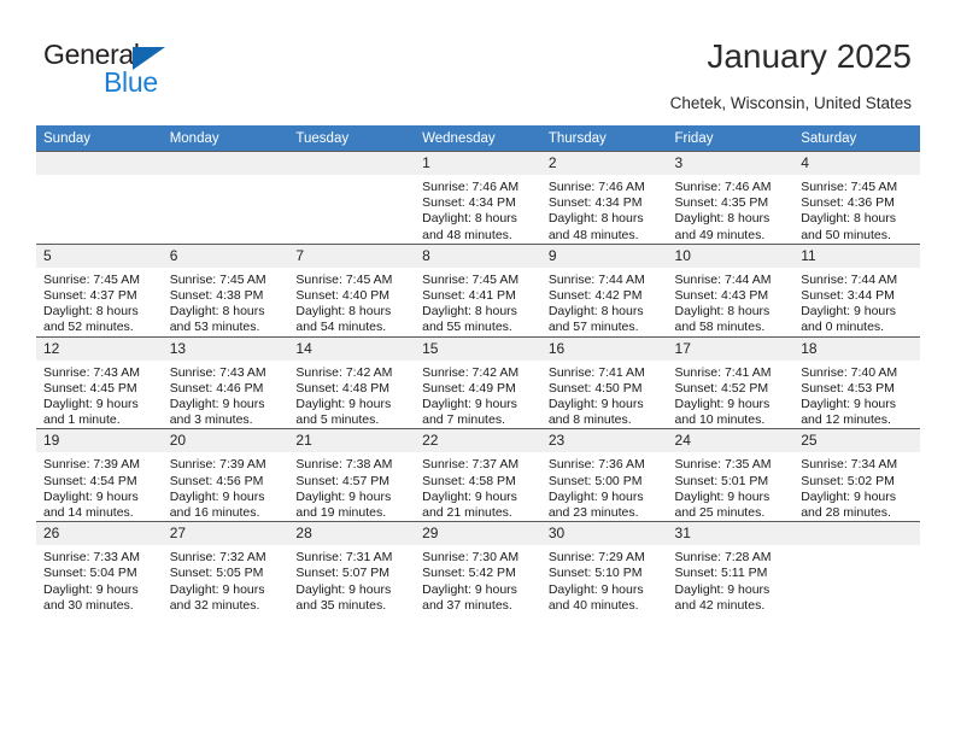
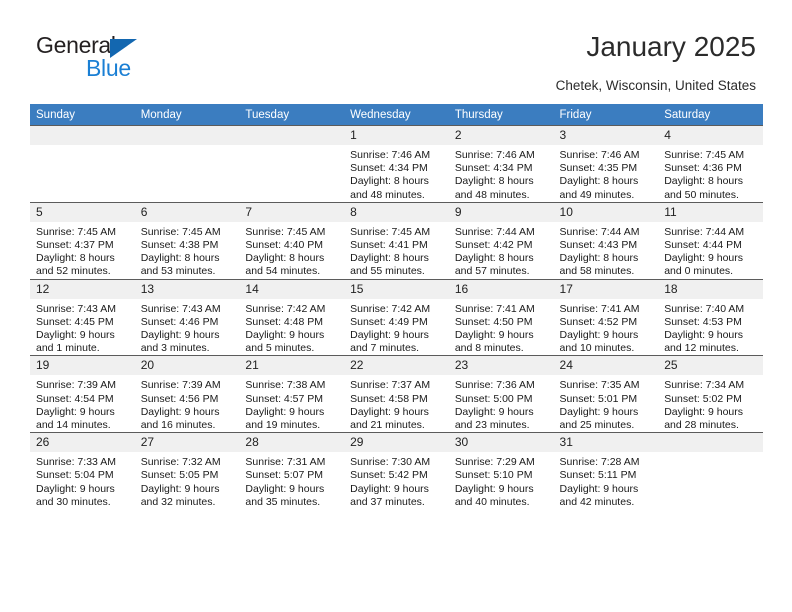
  General
  Blue
  January 2025
  Chetek, Wisconsin, United States
  Sunday	Monday	Tuesday	Wednesday	Thursday	Friday	Saturday
  			1Sunrise: 7:46 AMSunset: 4:34 PMDaylight: 8 hoursand 48 minutes.	2Sunrise: 7:46 AMSunset: 4:34 PMDaylight: 8 hoursand 48 minutes.	3Sunrise: 7:46 AMSunset: 4:35 PMDaylight: 8 hoursand 49 minutes.	4Sunrise: 7:45 AMSunset: 4:36 PMDaylight: 8 hoursand 50 minutes.
- 5Sunrise: 7:45 AMSunset: 4:37 PMDaylight: 8 hoursand 52 minutes.	6Sunrise: 7:45 AMSunset: 4:38 PMDaylight: 8 hoursand 53 minutes.	7Sunrise: 7:45 AMSunset: 4:40 PMDaylight: 8 hoursand 54 minutes.	8Sunrise: 7:45 AMSunset: 4:41 PMDaylight: 8 hoursand 55 minutes.	9Sunrise: 7:44 AMSunset: 4:42 PMDaylight: 8 hoursand 57 minutes.	10Sunrise: 7:44 AMSunset: 4:43 PMDaylight: 8 hoursand 58 minutes.	11Sunrise: 7:44 AMSunset: 3:44 PMDaylight: 9 hoursand 0 minutes.
+ 5Sunrise: 7:45 AMSunset: 4:37 PMDaylight: 8 hoursand 52 minutes.	6Sunrise: 7:45 AMSunset: 4:38 PMDaylight: 8 hoursand 53 minutes.	7Sunrise: 7:45 AMSunset: 4:40 PMDaylight: 8 hoursand 54 minutes.	8Sunrise: 7:45 AMSunset: 4:41 PMDaylight: 8 hoursand 55 minutes.	9Sunrise: 7:44 AMSunset: 4:42 PMDaylight: 8 hoursand 57 minutes.	10Sunrise: 7:44 AMSunset: 4:43 PMDaylight: 8 hoursand 58 minutes.	11Sunrise: 7:44 AMSunset: 4:44 PMDaylight: 9 hoursand 0 minutes.
  12Sunrise: 7:43 AMSunset: 4:45 PMDaylight: 9 hoursand 1 minute.	13Sunrise: 7:43 AMSunset: 4:46 PMDaylight: 9 hoursand 3 minutes.	14Sunrise: 7:42 AMSunset: 4:48 PMDaylight: 9 hoursand 5 minutes.	15Sunrise: 7:42 AMSunset: 4:49 PMDaylight: 9 hoursand 7 minutes.	16Sunrise: 7:41 AMSunset: 4:50 PMDaylight: 9 hoursand 8 minutes.	17Sunrise: 7:41 AMSunset: 4:52 PMDaylight: 9 hoursand 10 minutes.	18Sunrise: 7:40 AMSunset: 4:53 PMDaylight: 9 hoursand 12 minutes.
  19Sunrise: 7:39 AMSunset: 4:54 PMDaylight: 9 hoursand 14 minutes.	20Sunrise: 7:39 AMSunset: 4:56 PMDaylight: 9 hoursand 16 minutes.	21Sunrise: 7:38 AMSunset: 4:57 PMDaylight: 9 hoursand 19 minutes.	22Sunrise: 7:37 AMSunset: 4:58 PMDaylight: 9 hoursand 21 minutes.	23Sunrise: 7:36 AMSunset: 5:00 PMDaylight: 9 hoursand 23 minutes.	24Sunrise: 7:35 AMSunset: 5:01 PMDaylight: 9 hoursand 25 minutes.	25Sunrise: 7:34 AMSunset: 5:02 PMDaylight: 9 hoursand 28 minutes.
  26Sunrise: 7:33 AMSunset: 5:04 PMDaylight: 9 hoursand 30 minutes.	27Sunrise: 7:32 AMSunset: 5:05 PMDaylight: 9 hoursand 32 minutes.	28Sunrise: 7:31 AMSunset: 5:07 PMDaylight: 9 hoursand 35 minutes.	29Sunrise: 7:30 AMSunset: 5:42 PMDaylight: 9 hoursand 37 minutes.	30Sunrise: 7:29 AMSunset: 5:10 PMDaylight: 9 hoursand 40 minutes.	31Sunrise: 7:28 AMSunset: 5:11 PMDaylight: 9 hoursand 42 minutes.
